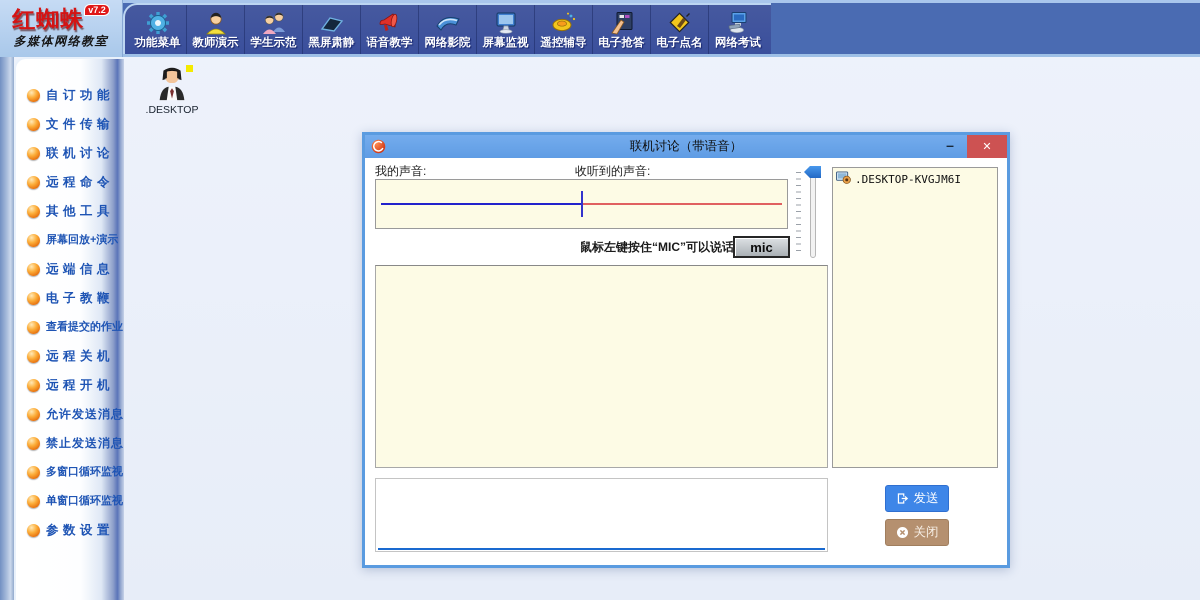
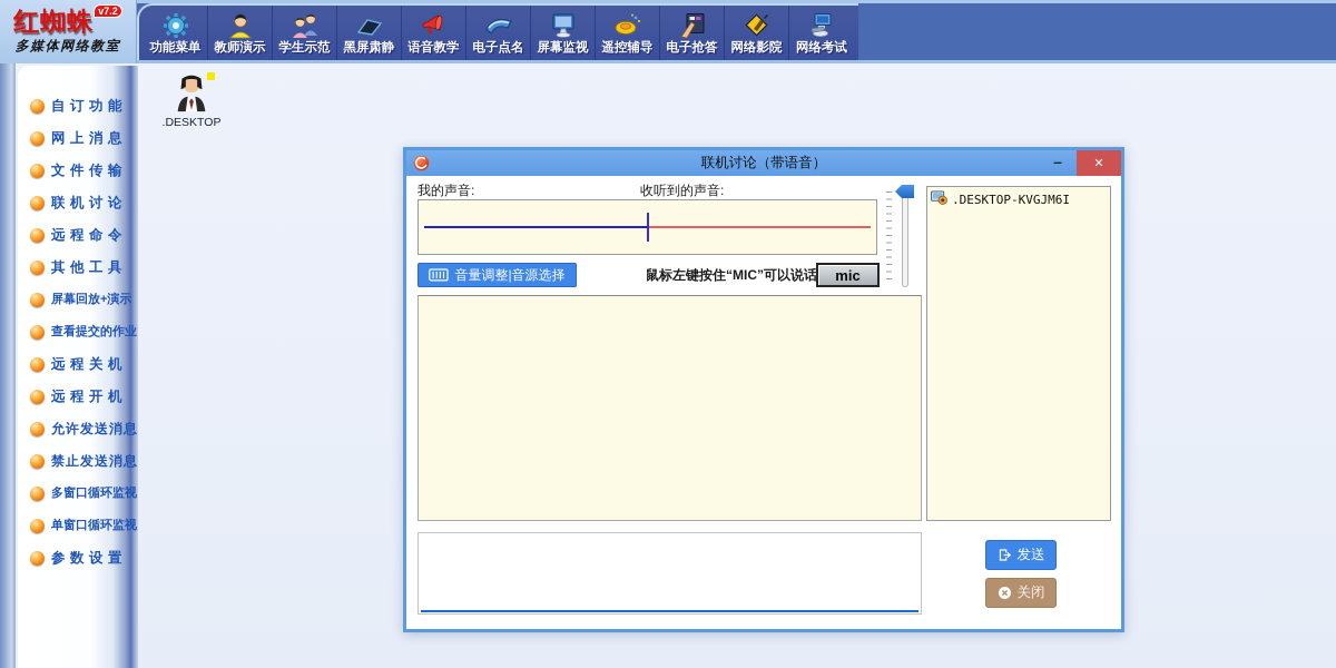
  红蜘蛛
  v7.2
  多媒体网络教室
  功能菜单
  教师演示
  学生示范
  黑屏肃静
  语音教学
- 网络影院
+ 电子点名
  屏幕监视
  遥控辅导
  电子抢答
- 电子点名
+ 网络影院
  网络考试
  自订功能
+ 网上消息
  文件传输
  联机讨论
  远程命令
  其他工具
  屏幕回放+演示
- 远端信息
- 电子教鞭
  查看提交的作业
  远程关机
  远程开机
  允许发送消息
  禁止发送消息
  多窗口循环监视
  单窗口循环监视
  参数设置
  .DESKTOP
  联机讨论（带语音）
  –
  ✕
  我的声音:
  收听到的声音:
+ 音量调整|音源选择
  鼠标左键按住“MIC”可以说话
  mic
  .DESKTOP-KVGJM6I
  发送
  关闭
